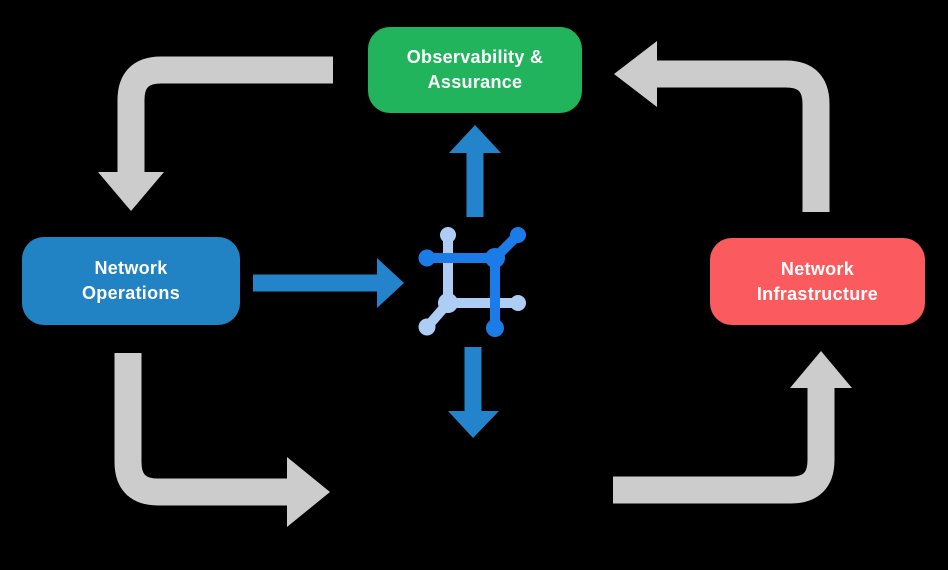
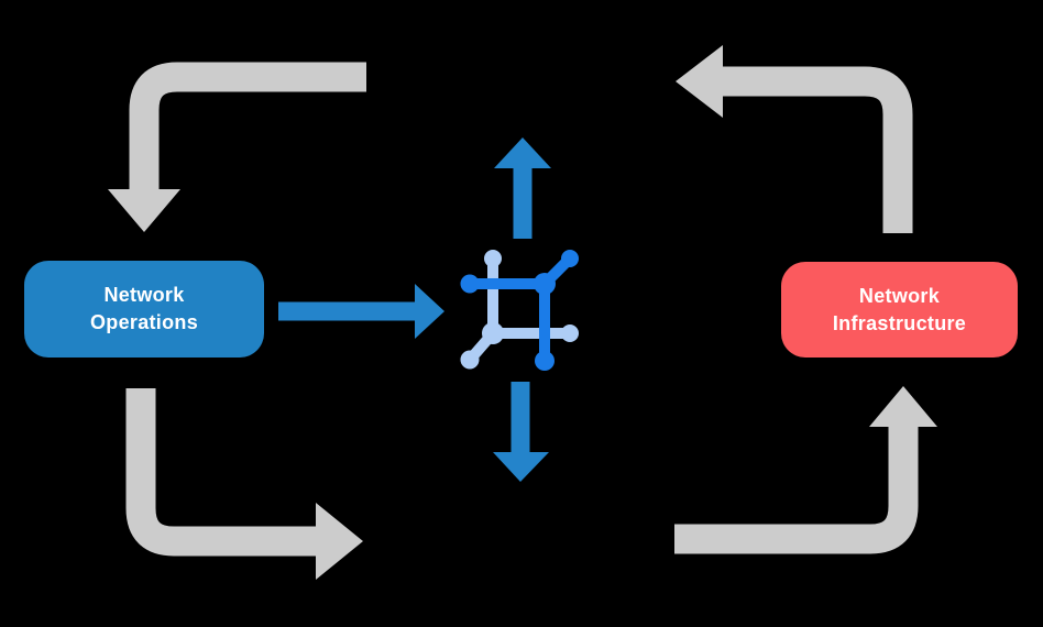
- Observability &
- Assurance
  Network
  Operations
  Network
  Infrastructure
